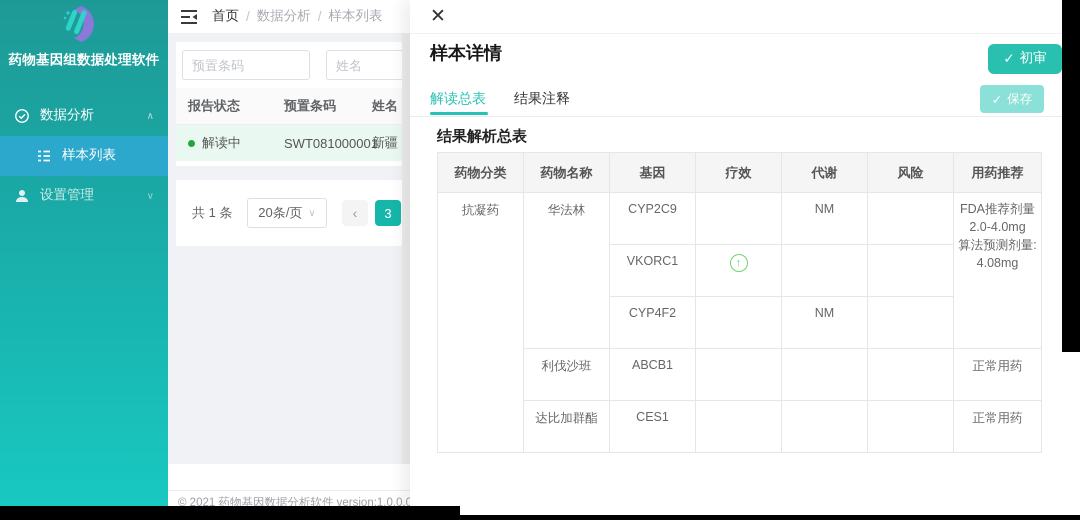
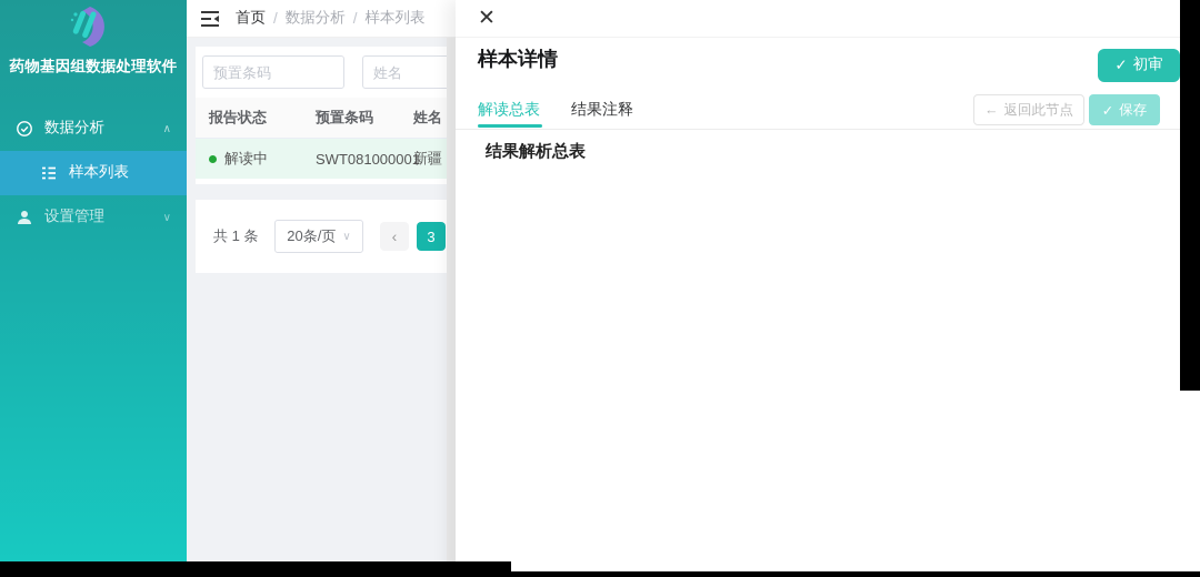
  药物基因组数据处理软件
  数据分析
  ∧
  样本列表
  设置管理
  ∨
  首页
  /
  数据分析
  /
  样本列表
  预置条码
  姓名
  报告状态
  预置条码
  姓名
  解读中
  SWT08100000
  新疆
  共 1 条
  20条/页
  ∨
  ‹
  3
- © 2021 药物基因数据分析软件 version:1.0.0.0
  ✕
  样本详情
  ✓
  初审
  解读总表
  结果注释
+ ←
+ 返回此节点
  ✓
  保存
  结果解析总表
- 药物分类	药物名称	基因	疗效	代谢	风险	用药推荐
- 抗凝药	华法林	CYP2C9		NM		FDA推荐剂量 2.0-4.0mg 算法预测剂量: 4.08mg
- VKORC1	↑
- CYP4F2		NM
- 利伐沙班	ABCB1				正常用药
- 达比加群酯	CES1				正常用药
